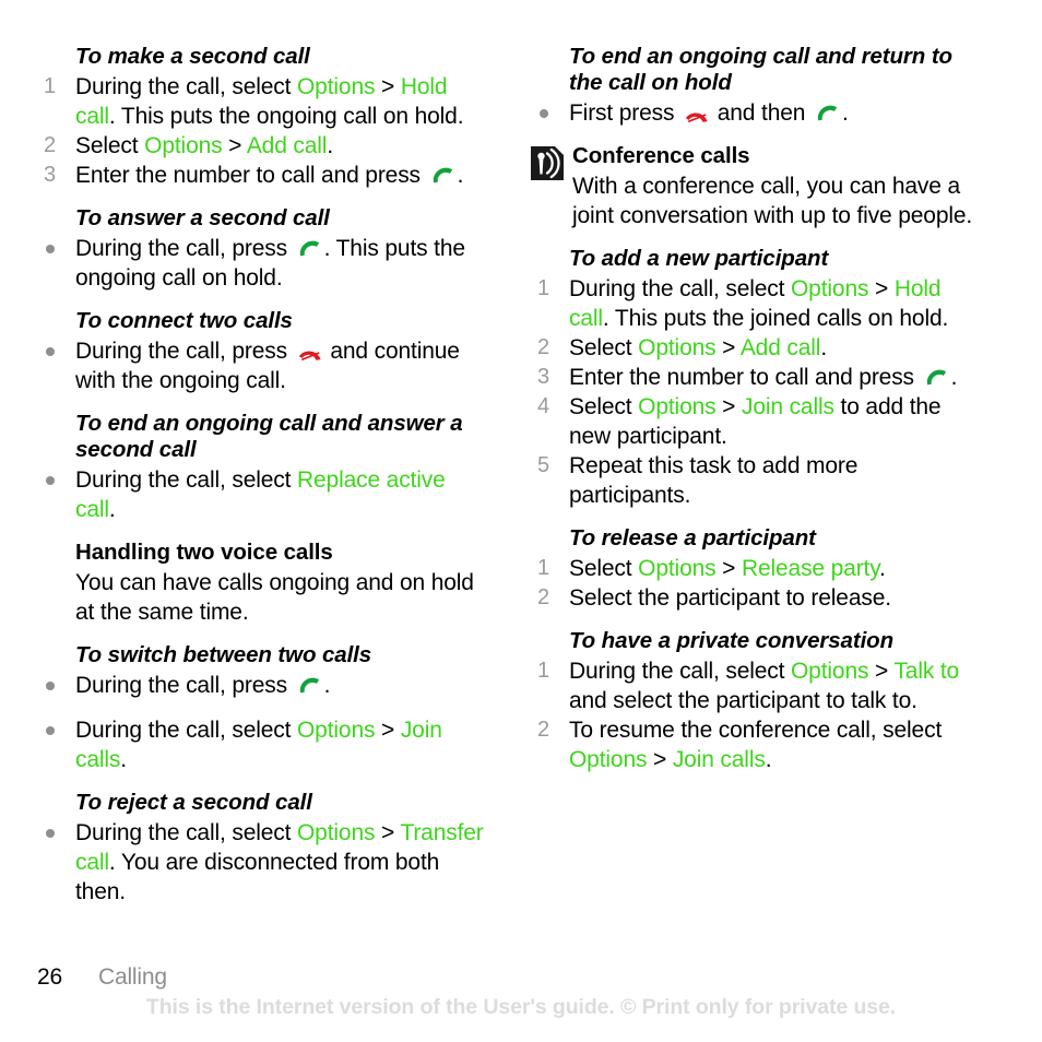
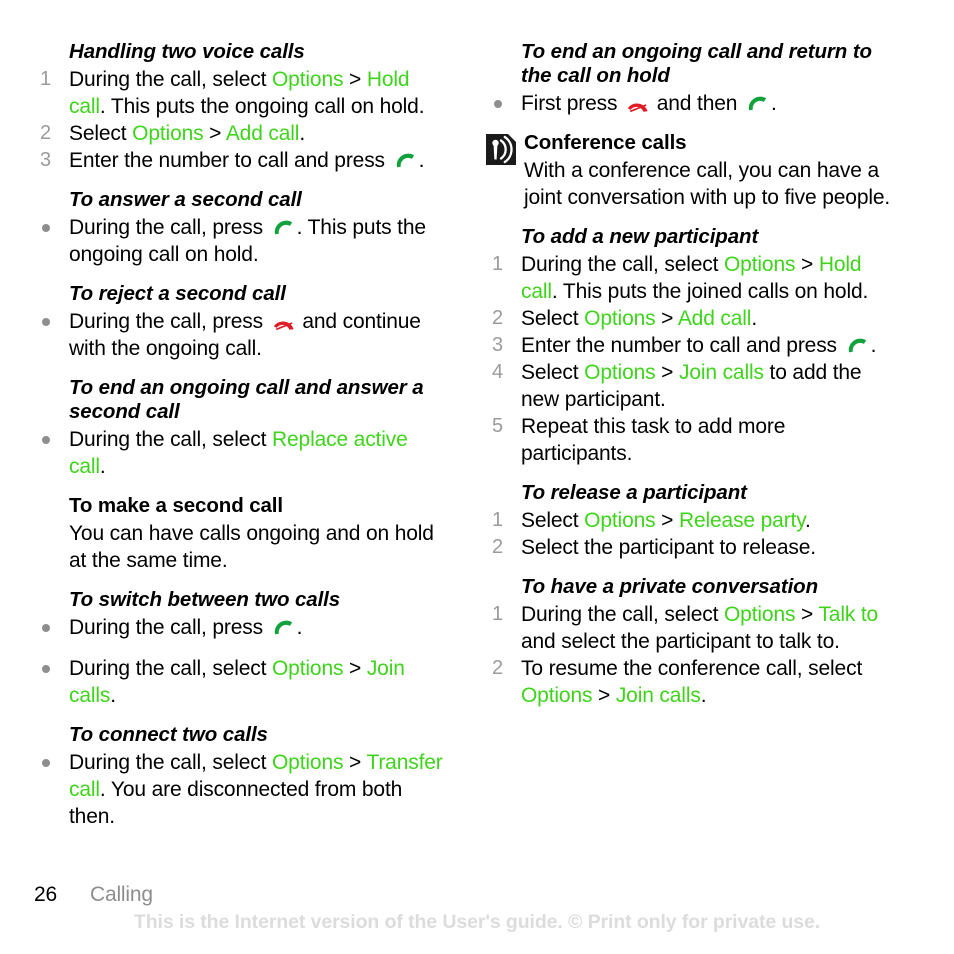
- To make a second call
+ Handling two voice calls
  1
  During the call, select Options > Hold call. This puts the ongoing call on hold.
  2
  Select Options > Add call.
  3
  Enter the number to call and press .
  To answer a second call
  During the call, press . This puts the ongoing call on hold.
- To connect two calls
+ To reject a second call
  During the call, press and continue with the ongoing call.
  To end an ongoing call and answer a second call
  During the call, select Replace active call.
- Handling two voice calls
+ To make a second call
  You can have calls ongoing and on hold at the same time.
  To switch between two calls
  During the call, press .
  During the call, select Options > Join calls.
- To reject a second call
+ To connect two calls
  During the call, select Options > Transfer call. You are disconnected from both then.
  To end an ongoing call and return to the call on hold
  First press and then .
  Conference calls
  With a conference call, you can have a joint conversation with up to five people.
  To add a new participant
  1
  During the call, select Options > Hold call. This puts the joined calls on hold.
  2
  Select Options > Add call.
  3
  Enter the number to call and press .
  4
  Select Options > Join calls to add the new participant.
  5
  Repeat this task to add more participants.
  To release a participant
  1
  Select Options > Release party.
  2
  Select the participant to release.
  To have a private conversation
  1
  During the call, select Options > Talk to and select the participant to talk to.
  2
  To resume the conference call, select Options > Join calls.
  26
  Calling
  This is the Internet version of the User's guide. © Print only for private use.
